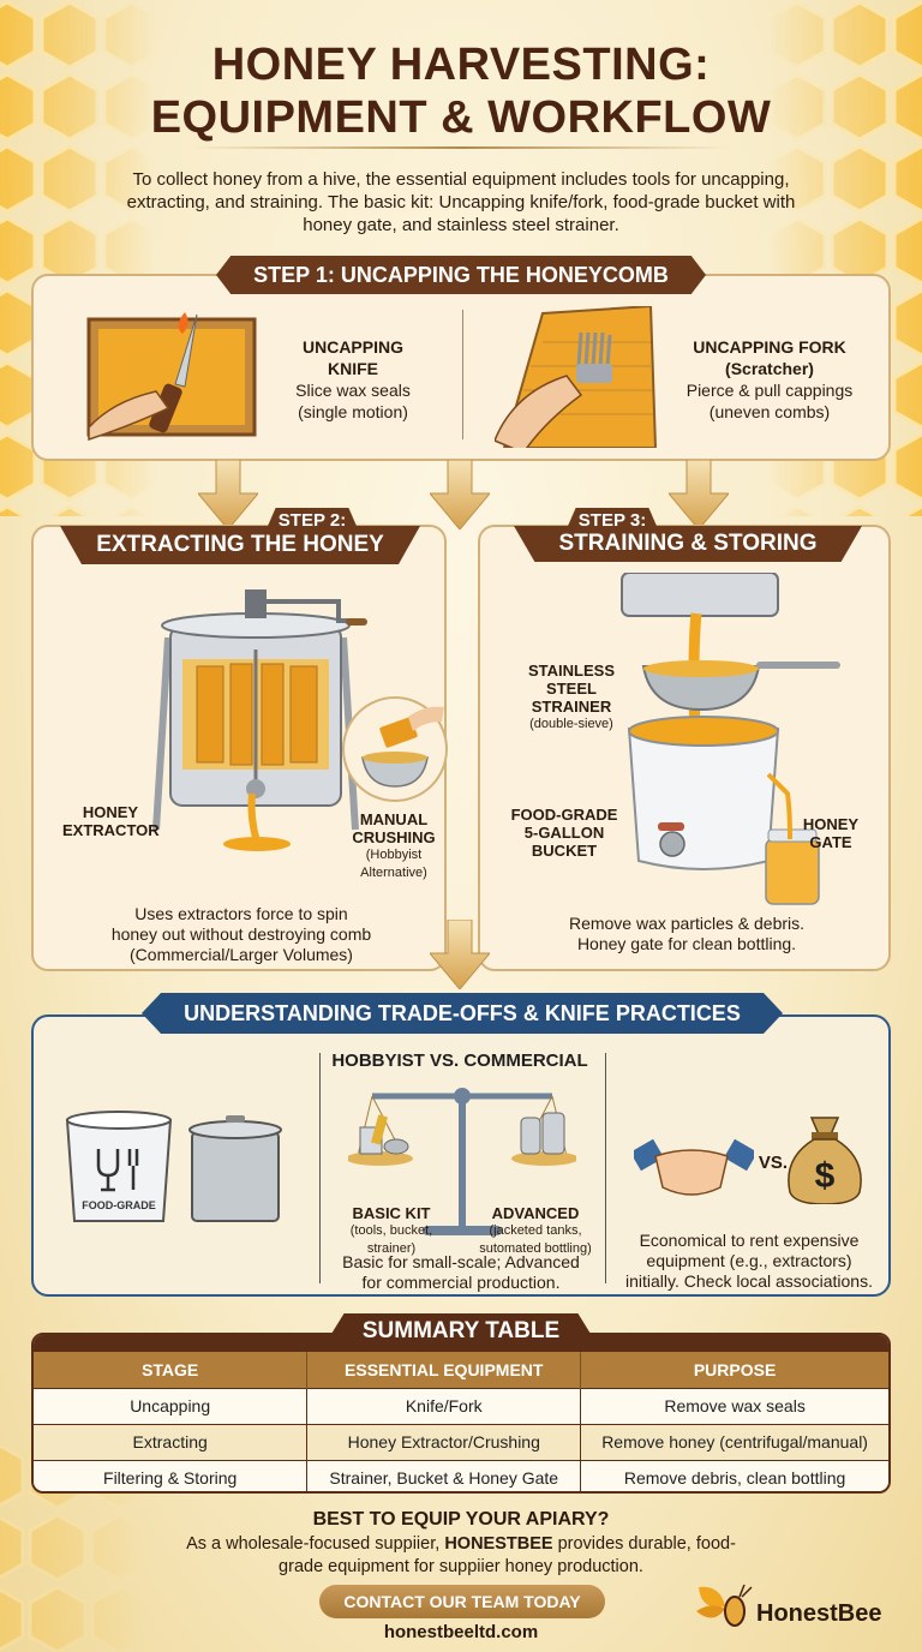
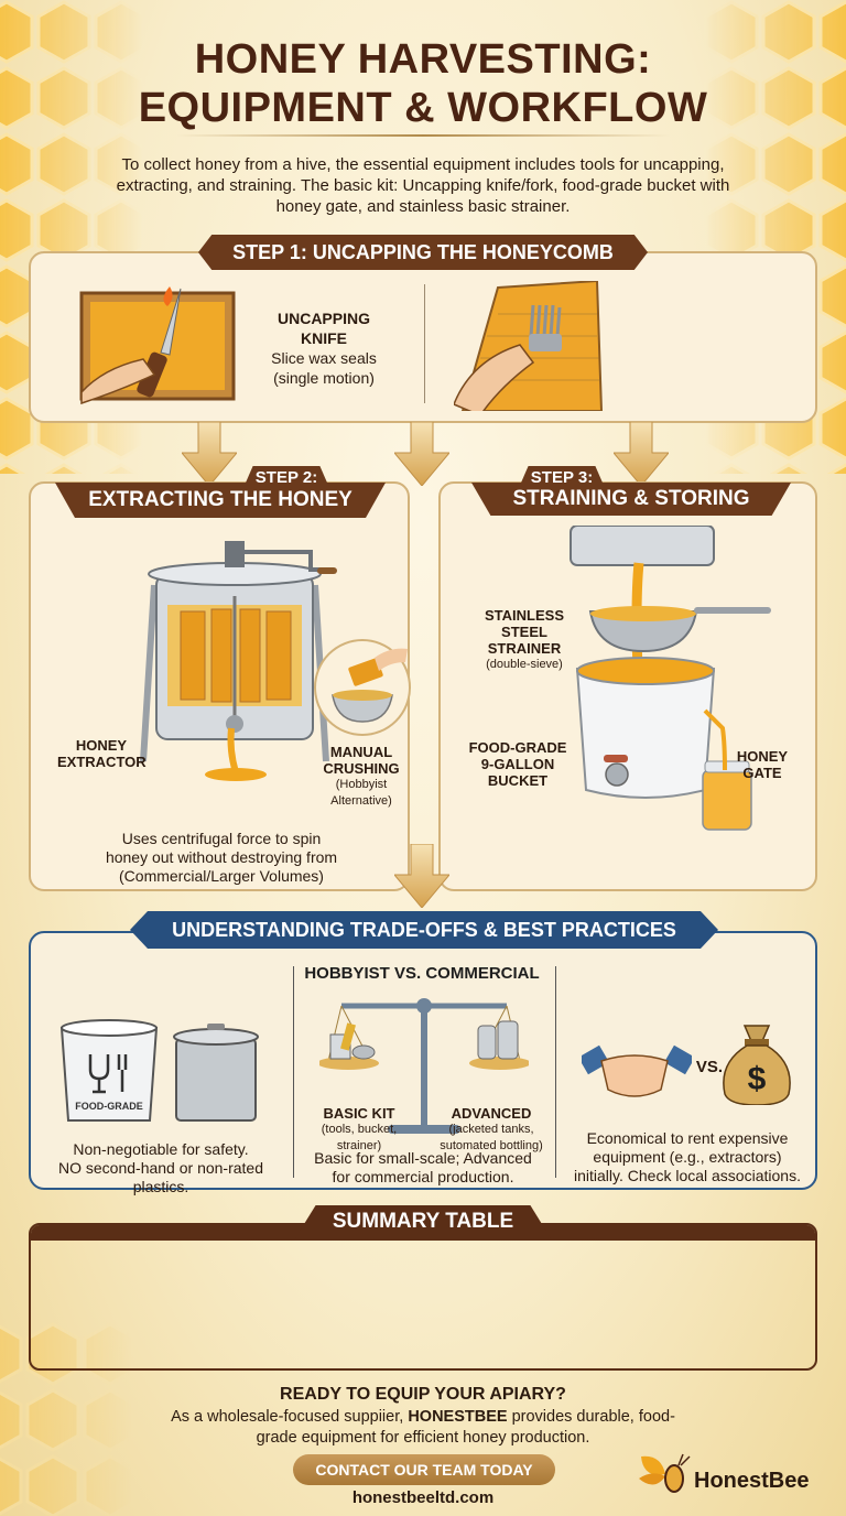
  HONEY HARVESTING:
  EQUIPMENT & WORKFLOW
- To collect honey from a hive, the essential equipment includes tools for uncapping, extracting, and straining. The basic kit: Uncapping knife/fork, food-grade bucket with honey gate, and stainless steel strainer.
+ To collect honey from a hive, the essential equipment includes tools for uncapping, extracting, and straining. The basic kit: Uncapping knife/fork, food-grade bucket with honey gate, and stainless basic strainer.
  UNCAPPING
  KNIFE
  Slice wax seals
  (single motion)
- UNCAPPING FORK
- (Scratcher)
- Pierce & pull cappings
- (uneven combs)
  STEP 1: UNCAPPING THE HONEYCOMB
  HONEY
  EXTRACTOR
  MANUAL
  CRUSHING
  (Hobbyist Alternative)
- Uses extractors force to spin
+ Uses centrifugal force to spin
- honey out without destroying comb
+ honey out without destroying from
  (Commercial/Larger Volumes)
  STEP 2:
  EXTRACTING THE HONEY
  STAINLESS
  STEEL
  STRAINER
  (double-sieve)
  FOOD-GRADE
- 5-GALLON
+ 9-GALLON
  BUCKET
  HONEY
  GATE
- Remove wax particles & debris.
- Honey gate for clean bottling.
  STEP 3:
  STRAINING & STORING
  FOOD-GRADE
+ Non-negotiable for safety.
+ NO second-hand or non-rated
+ plastics.
  HOBBYIST VS. COMMERCIAL
  BASIC KIT
  (tools, bucket,
  strainer)
  ADVANCED
  (jacketed tanks,
  sutomated bottling)
  Basic for small-scale; Advanced
  for commercial production.
  VS.
  $
  Economical to rent expensive
  equipment (e.g., extractors)
  initially. Check local associations.
- UNDERSTANDING TRADE-OFFS & KNIFE PRACTICES
+ UNDERSTANDING TRADE-OFFS & BEST PRACTICES
- STAGE	ESSENTIAL EQUIPMENT	PURPOSE
- Uncapping	Knife/Fork	Remove wax seals
- Extracting	Honey Extractor/Crushing	Remove honey (centrifugal/manual)
- Filtering & Storing	Strainer, Bucket & Honey Gate	Remove debris, clean bottling
  SUMMARY TABLE
- BEST TO EQUIP YOUR APIARY?
+ READY TO EQUIP YOUR APIARY?
- As a wholesale-focused suppiier, HONESTBEE provides durable, food-grade equipment for suppiier honey production.
+ As a wholesale-focused suppiier, HONESTBEE provides durable, food-grade equipment for efficient honey production.
  CONTACT OUR TEAM TODAY
  honestbeeltd.com
  HonestBee
